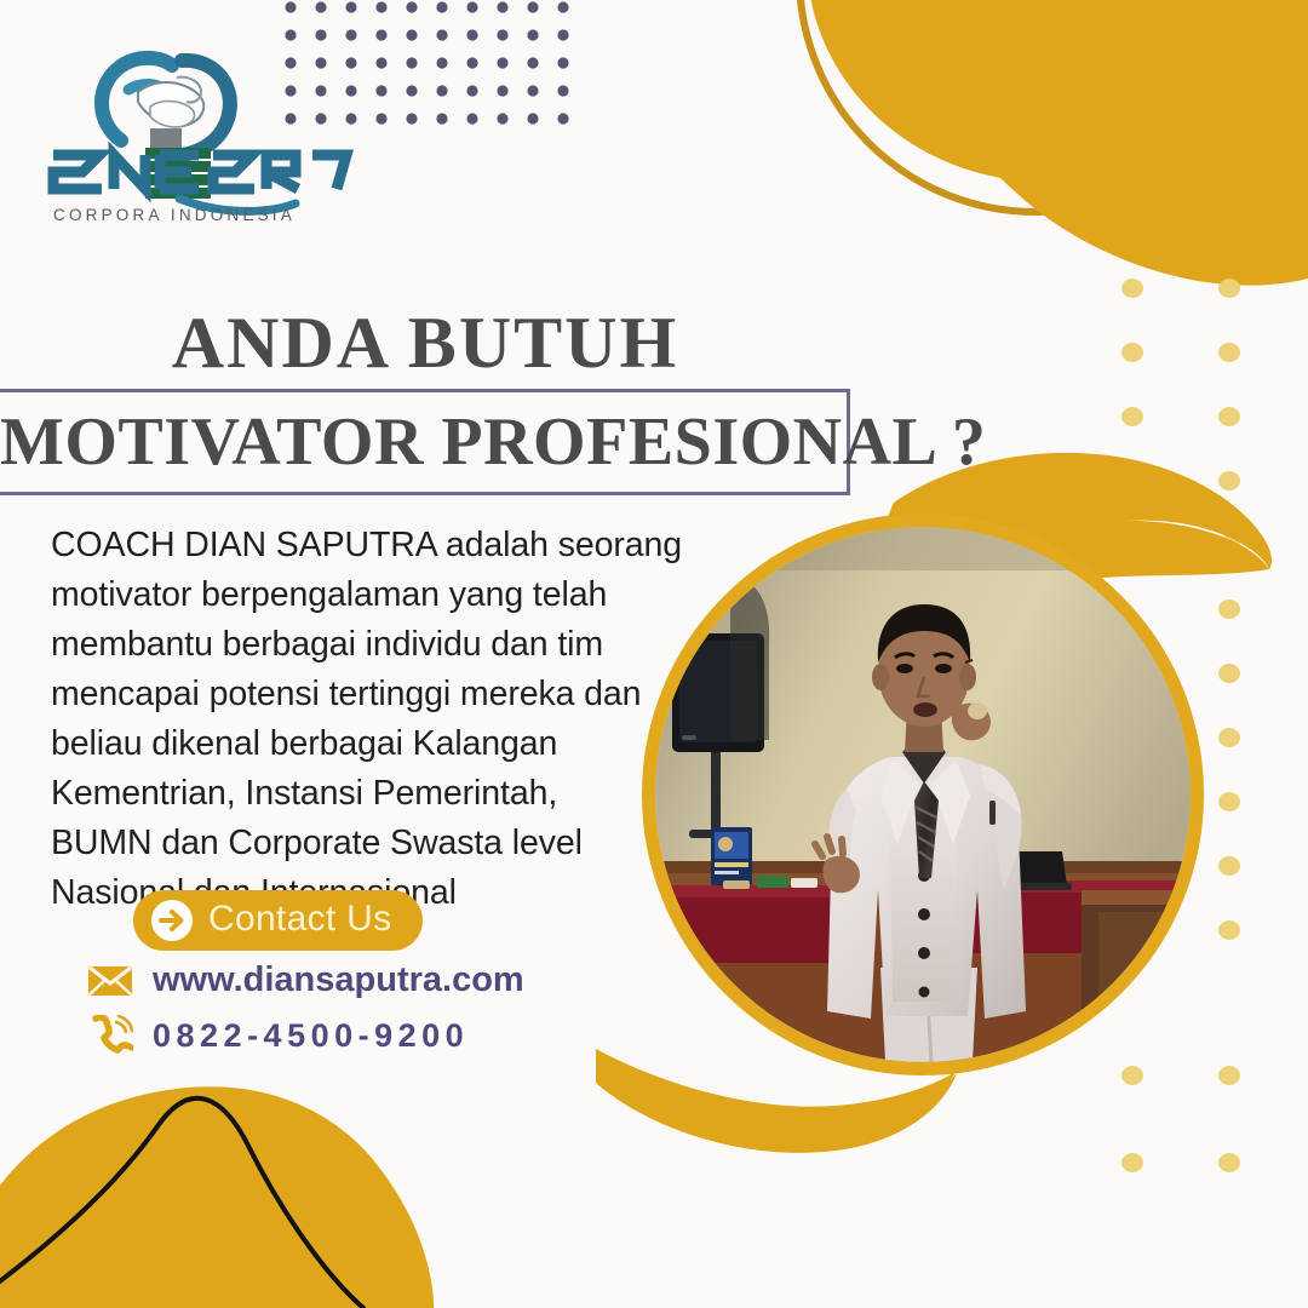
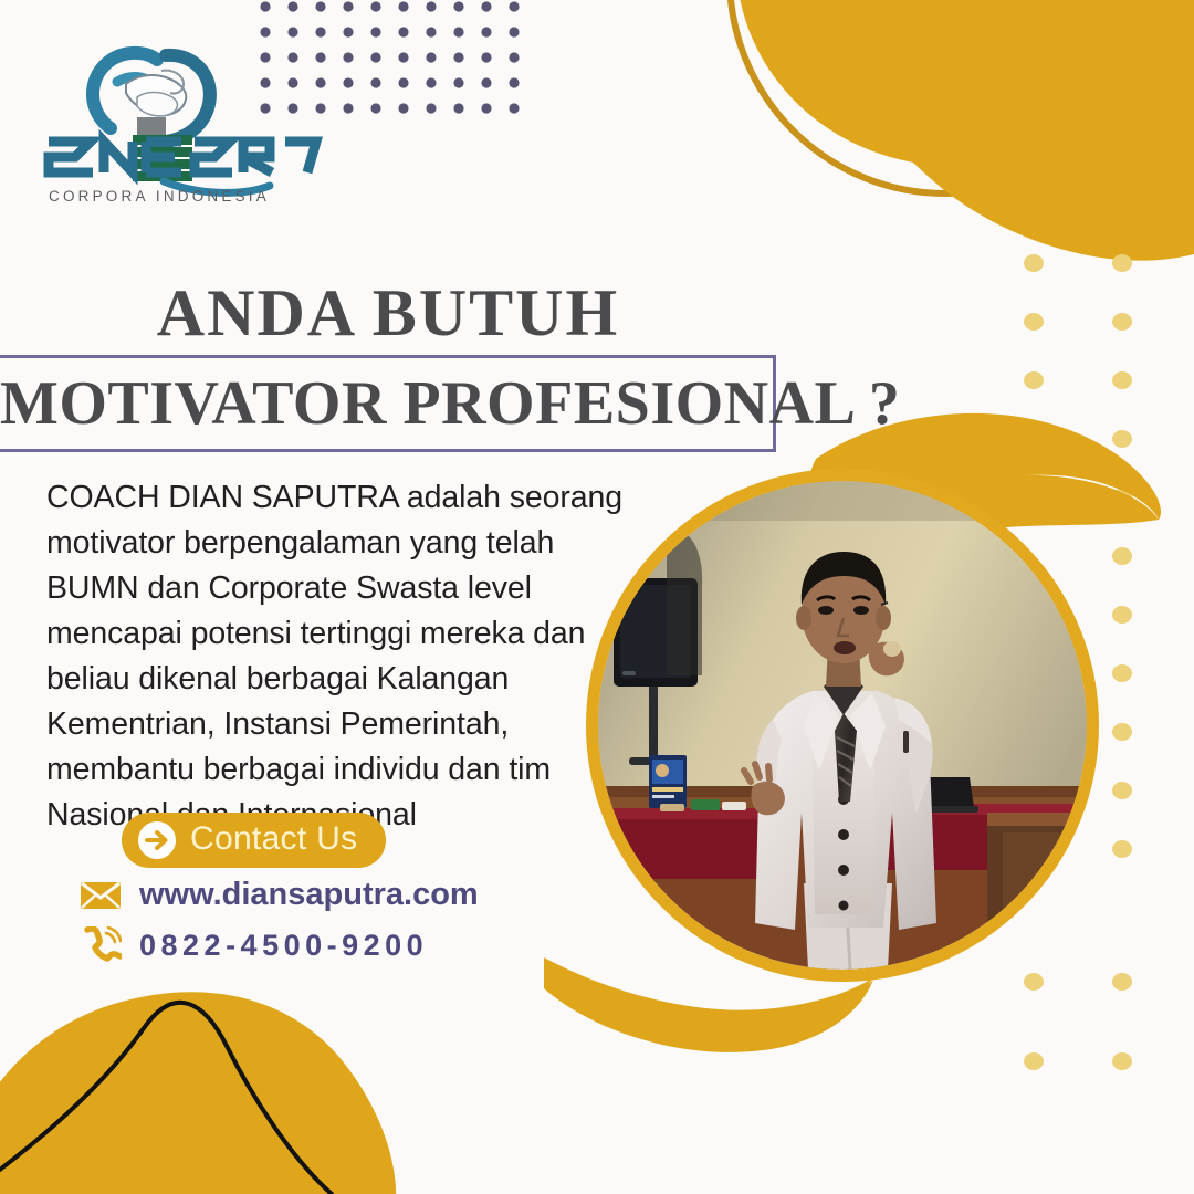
  CORPORA INDONESIA
  ANDA BUTUH
  MOTIVATOR PROFESIONAL ?
  COACH DIAN SAPUTRA adalah seora
  motivator berpengalaman yang telah
- membantu berbagai individu dan tim
+ BUMN dan Corporate Swasta level
  mencapai potensi tertinggi mereka dan
  beliau dikenal berbagai Kalangan
  Kementrian, Instansi Pemerintah,
- BUMN dan Corporate Swasta level
+ membantu berbagai individu dan tim
  Contact Us
  www.diansaputra.com
  0822-4500-9200
